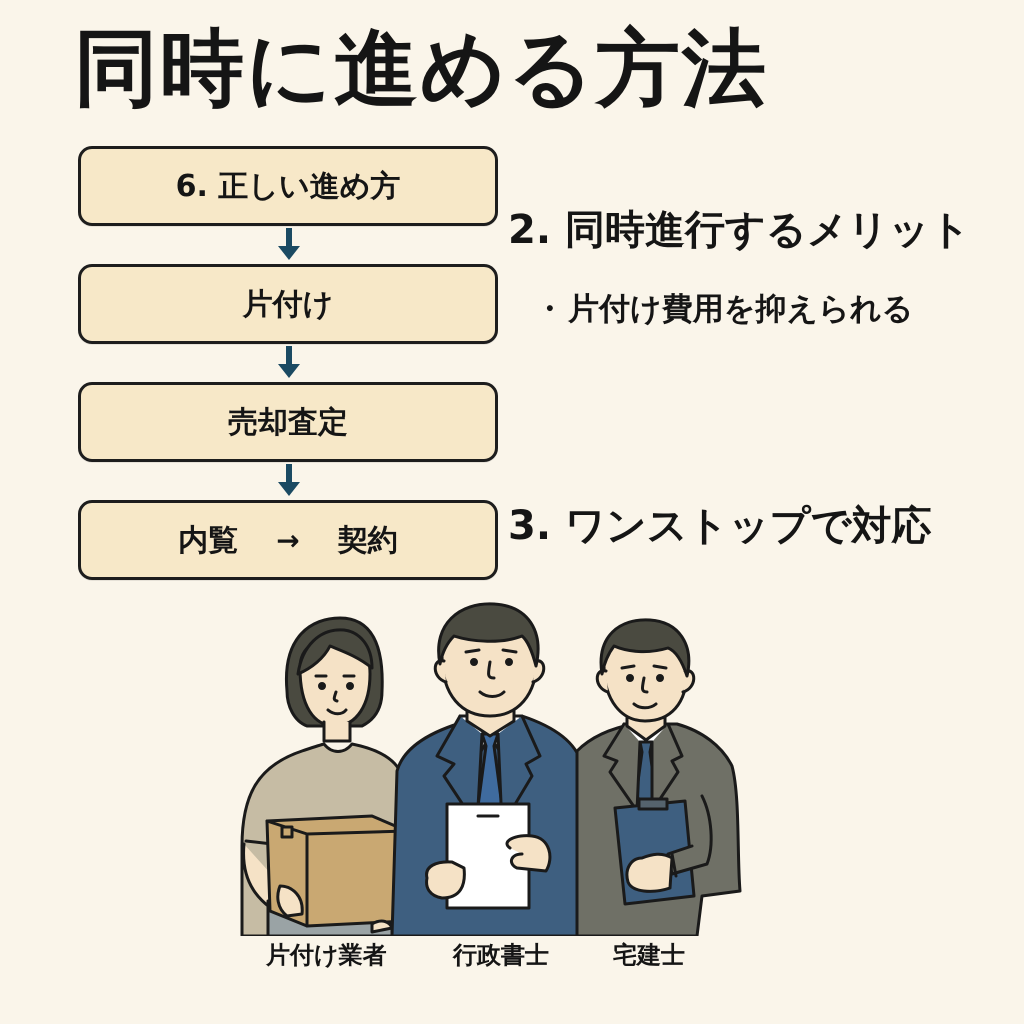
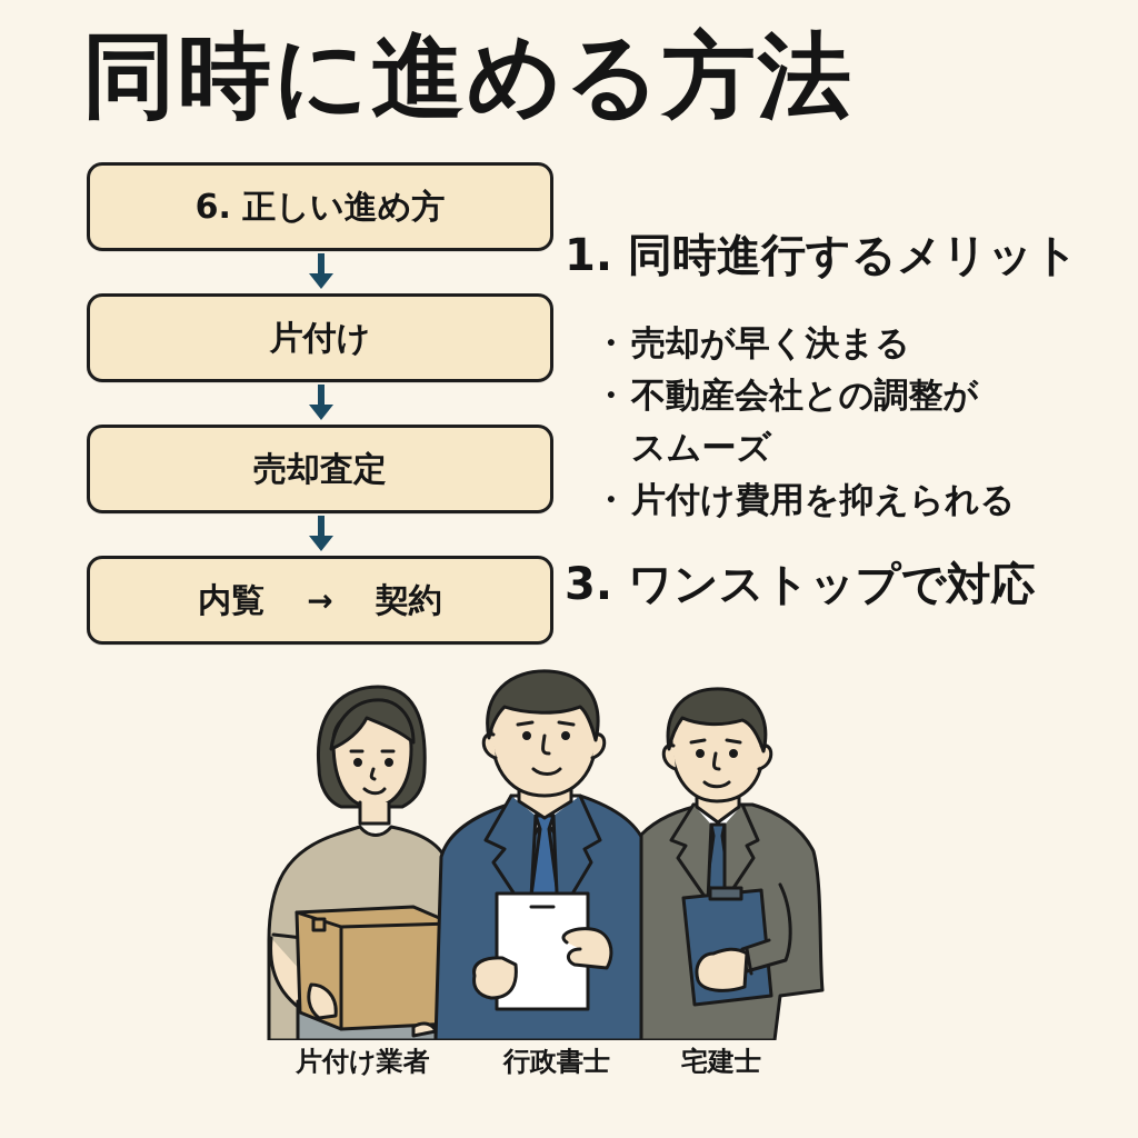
  同時に進める方法
  6. 正しい進め方
  片付け
  売却査定
  内覧
  →
  契約
- 2. 同時進行するメリット
+ 1. 同時進行するメリット
+ 売却が早く決まる
+ 不動産会社との調整が
+ スムーズ
  片付け費用を抑えられる
  3. ワンストップで対応
  片付け業者
  行政書士
  宅建士
